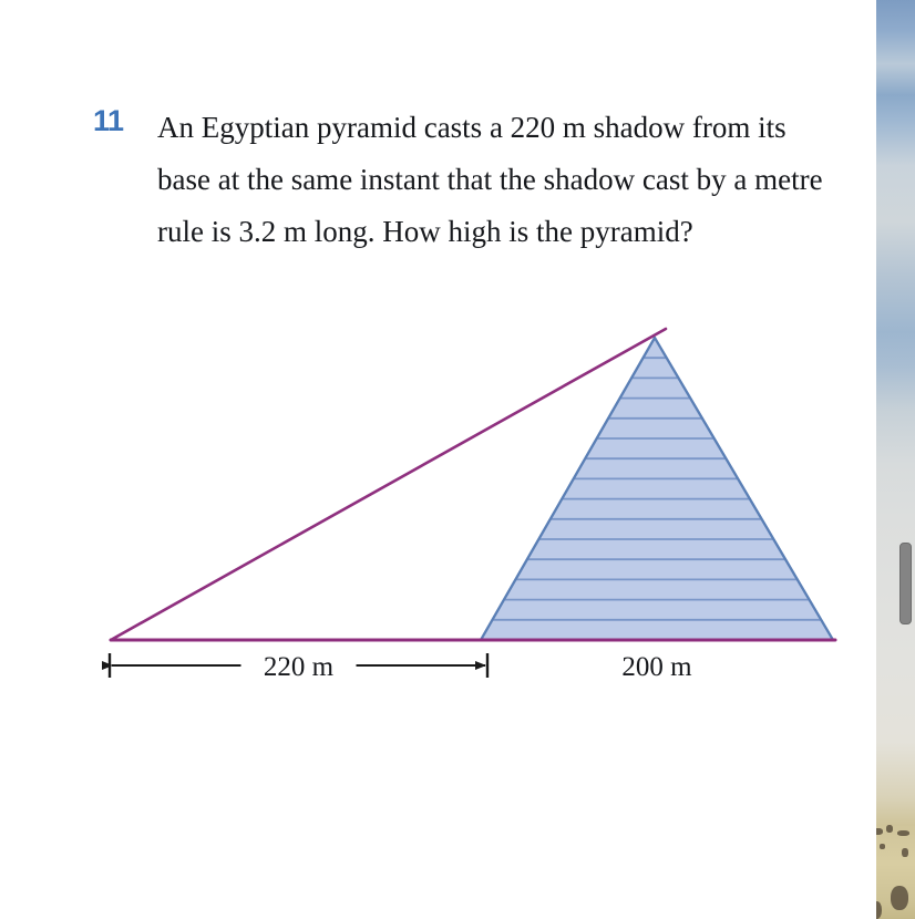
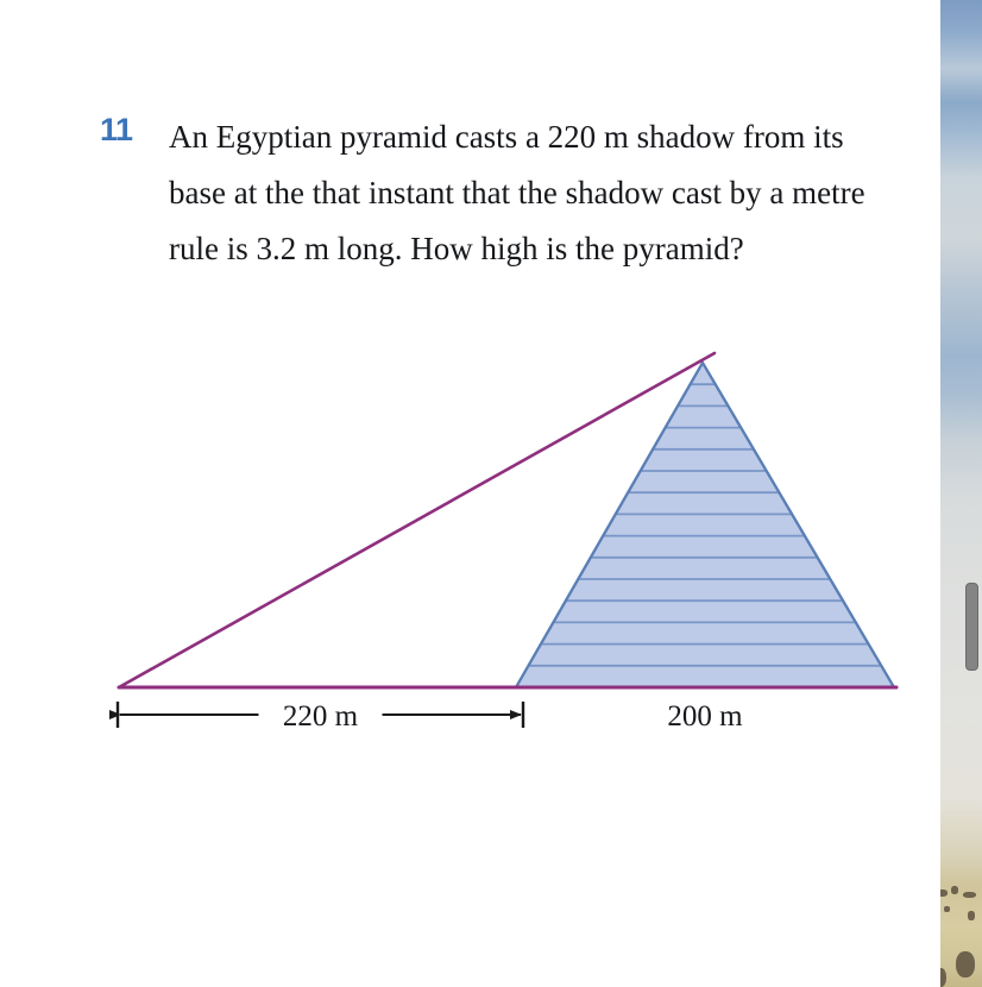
  11
- An Egyptian pyramid casts a 220 m shadow from its base at the same instant that the shadow cast by a metre rule is 3.2 m long. How high is the pyramid?
+ An Egyptian pyramid casts a 220 m shadow from its base at the that instant that the shadow cast by a metre rule is 3.2 m long. How high is the pyramid?
  220 m
  200 m
